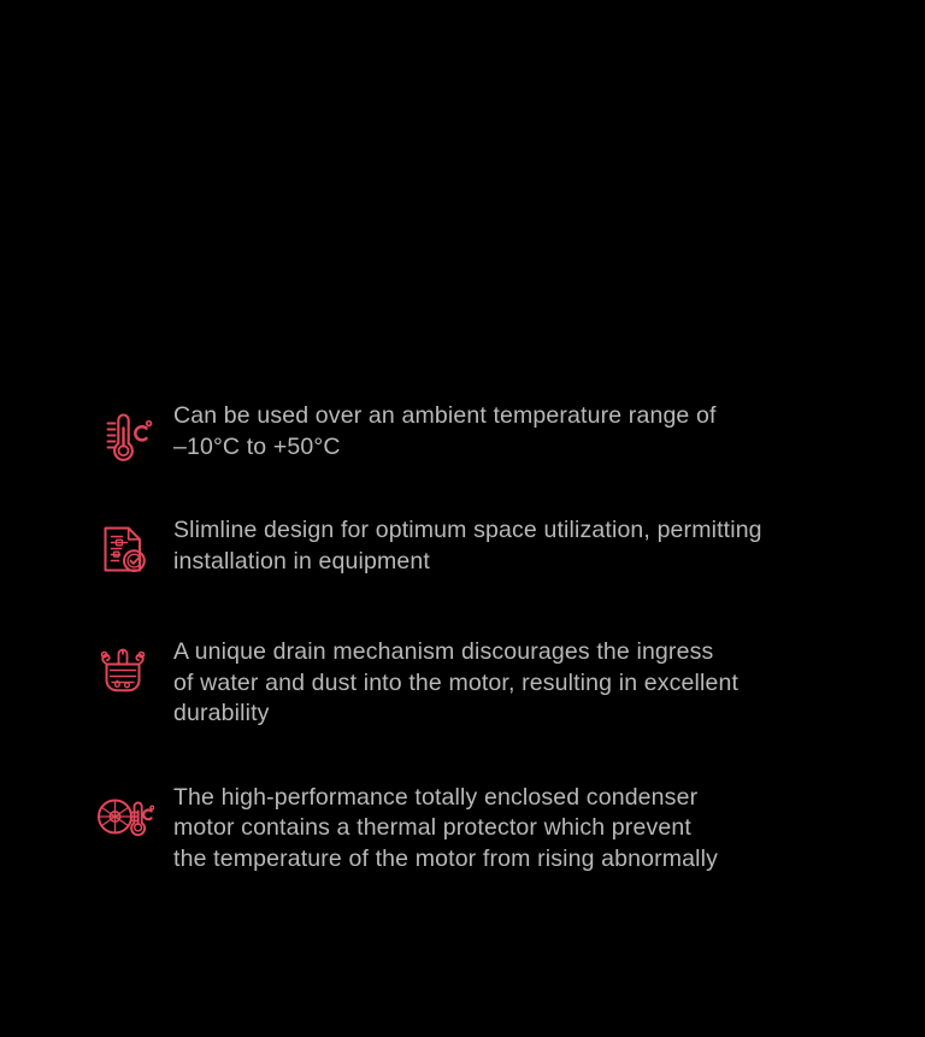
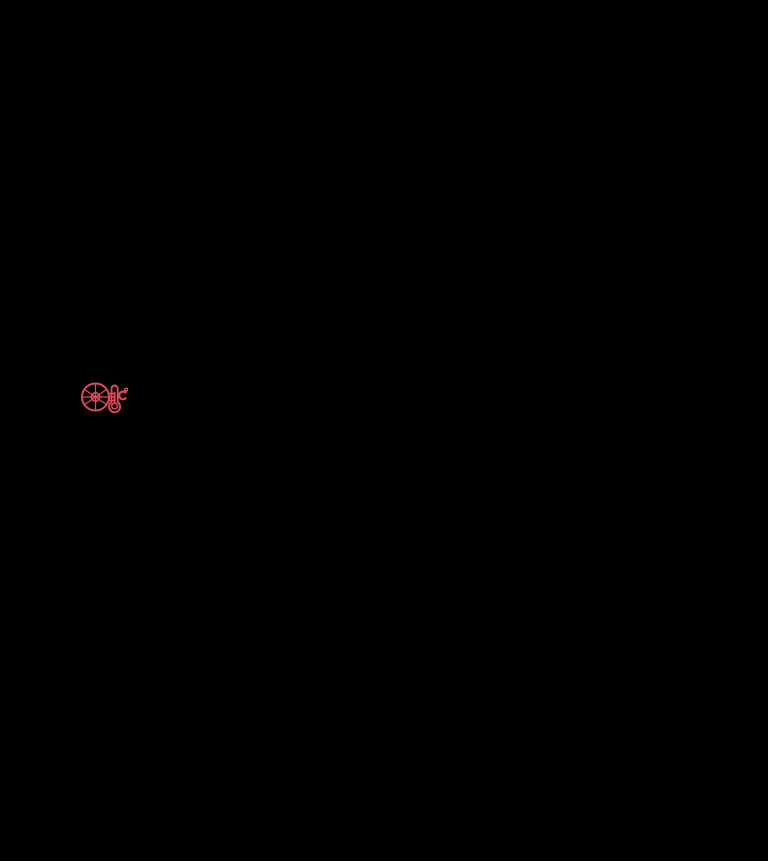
- Can be used over an ambient temperature range of
- –10°C to +50°C
- Slimline design for optimum space utilization, permitting
- installation in equipment
- A unique drain mechanism discourages the ingress
- of water and dust into the motor, resulting in excellent
- durability
- The high-performance totally enclosed condenser
- motor contains a thermal protector which prevent
- the temperature of the motor from rising abnormally
